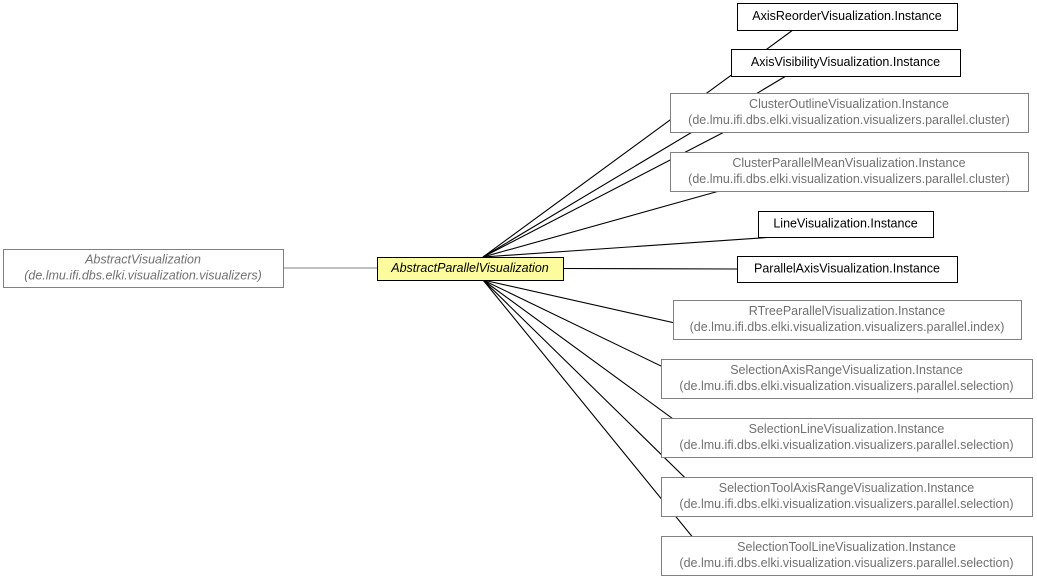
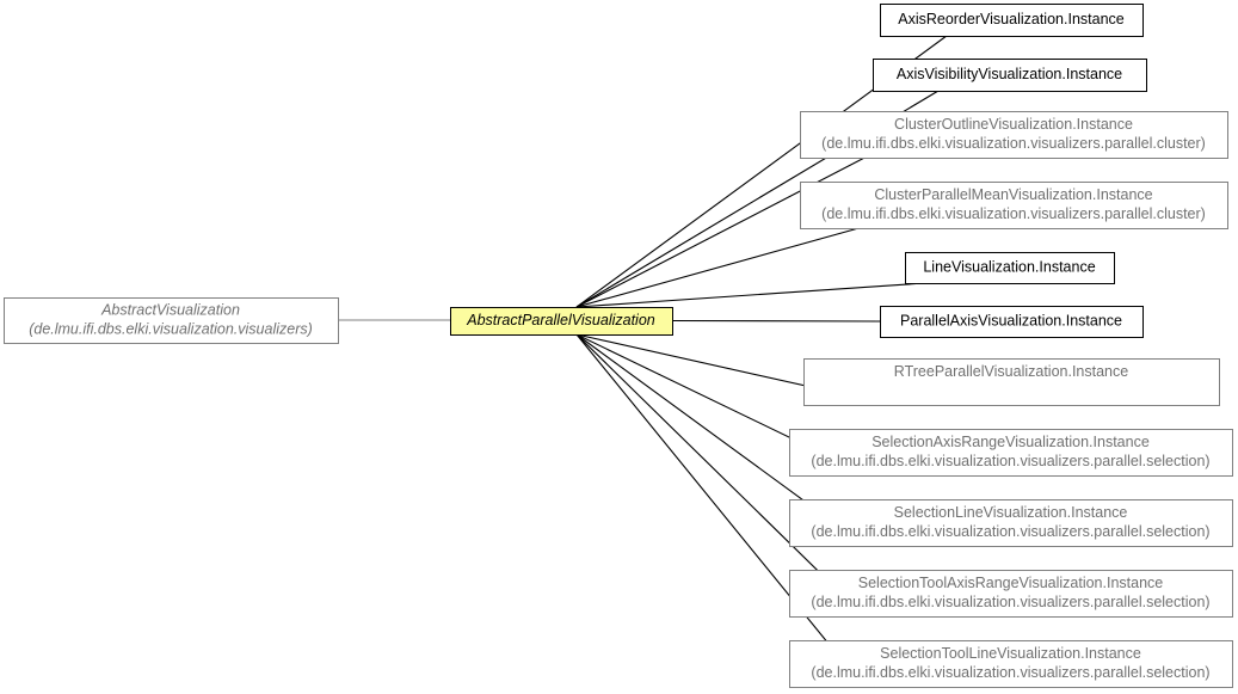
  AbstractVisualization
  (de.lmu.ifi.dbs.elki.visualization.visualizers)
  AbstractParallelVisualization
  AxisReorderVisualization.Instance
  AxisVisibilityVisualization.Instance
  ClusterOutlineVisualization.Instance
  (de.lmu.ifi.dbs.elki.visualization.visualizers.parallel.cluster)
  ClusterParallelMeanVisualization.Instance
  (de.lmu.ifi.dbs.elki.visualization.visualizers.parallel.cluster)
  LineVisualization.Instance
  ParallelAxisVisualization.Instance
  RTreeParallelVisualization.Instance
- (de.lmu.ifi.dbs.elki.visualization.visualizers.parallel.index)
  SelectionAxisRangeVisualization.Instance
  (de.lmu.ifi.dbs.elki.visualization.visualizers.parallel.selection)
  SelectionLineVisualization.Instance
  (de.lmu.ifi.dbs.elki.visualization.visualizers.parallel.selection)
  SelectionToolAxisRangeVisualization.Instance
  (de.lmu.ifi.dbs.elki.visualization.visualizers.parallel.selection)
  SelectionToolLineVisualization.Instance
  (de.lmu.ifi.dbs.elki.visualization.visualizers.parallel.selection)
